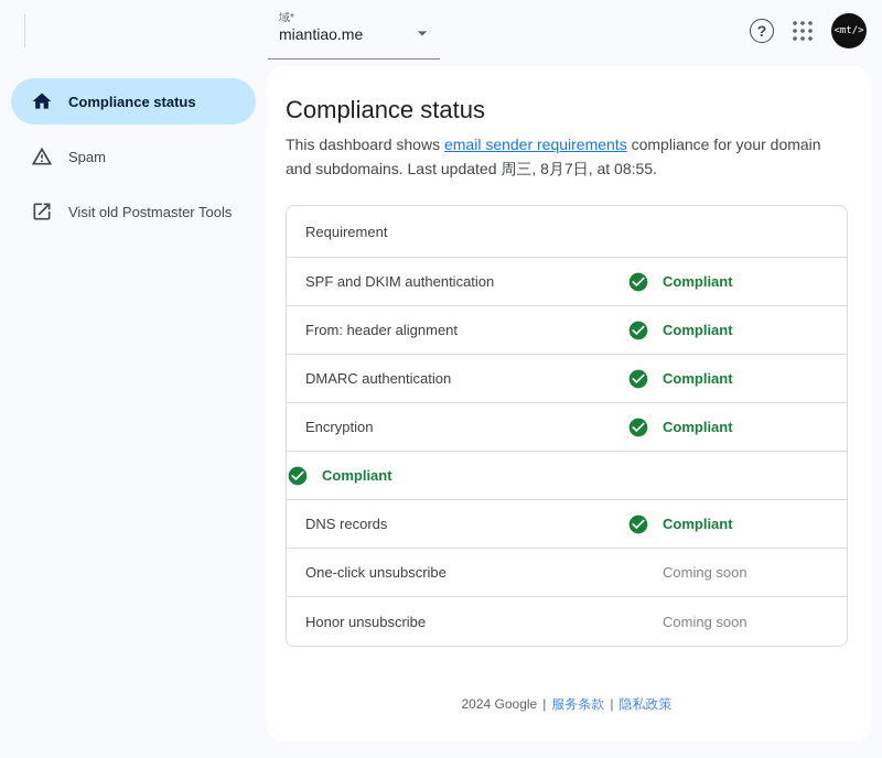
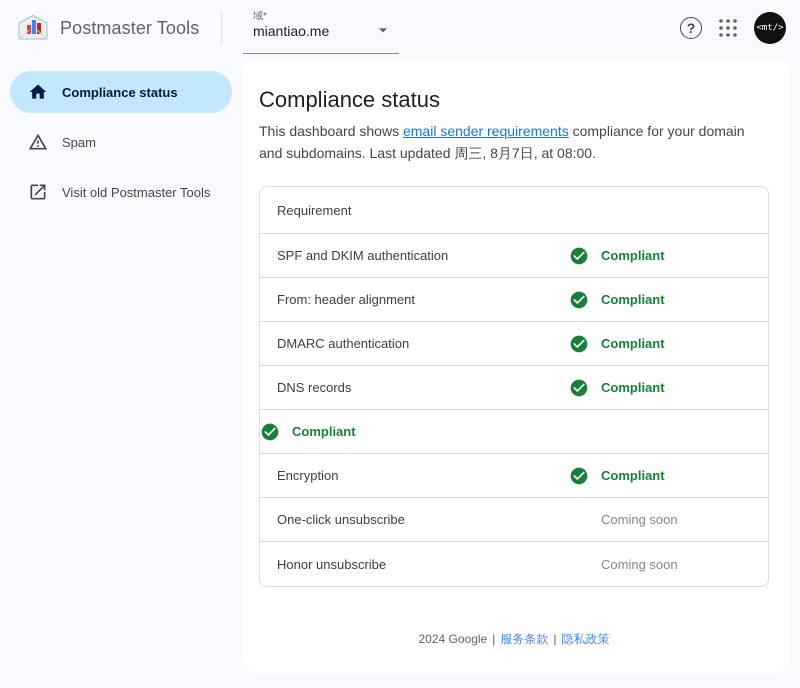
+ Postmaster Tools
  域*
  miantiao.me
  ?
  <mt/>
  Compliance status
  Spam
  Visit old Postmaster Tools
  Compliance status
- This dashboard shows email sender requirements compliance for your domain and subdomains. Last updated 周三, 8月7日, at 08:55.
+ This dashboard shows email sender requirements compliance for your domain and subdomains. Last updated 周三, 8月7日, at 08:00.
  Requirement
  SPF and DKIM authentication
  Compliant
  From: header alignment
  Compliant
  DMARC authentication
  Compliant
- Encryption
+ DNS records
  Compliant
  Compliant
- DNS records
+ Encryption
  Compliant
  One-click unsubscribe
  Coming soon
  Honor unsubscribe
  Coming soon
  2024 Google | 服务条款 | 隐私政策
